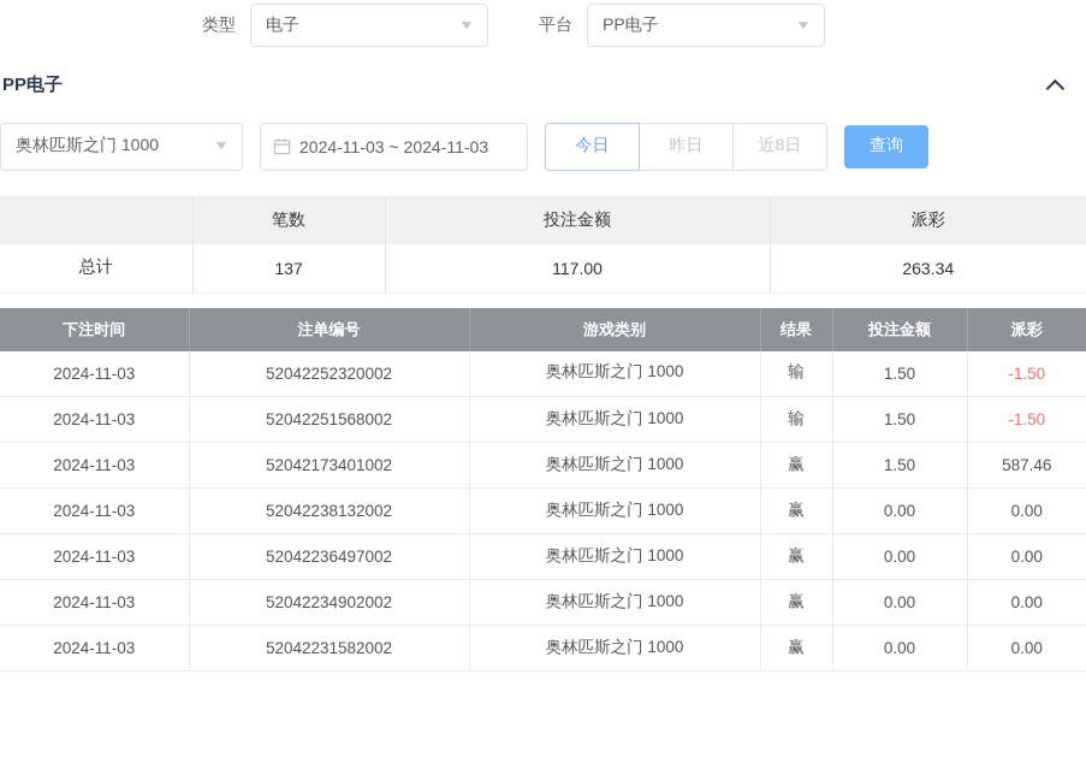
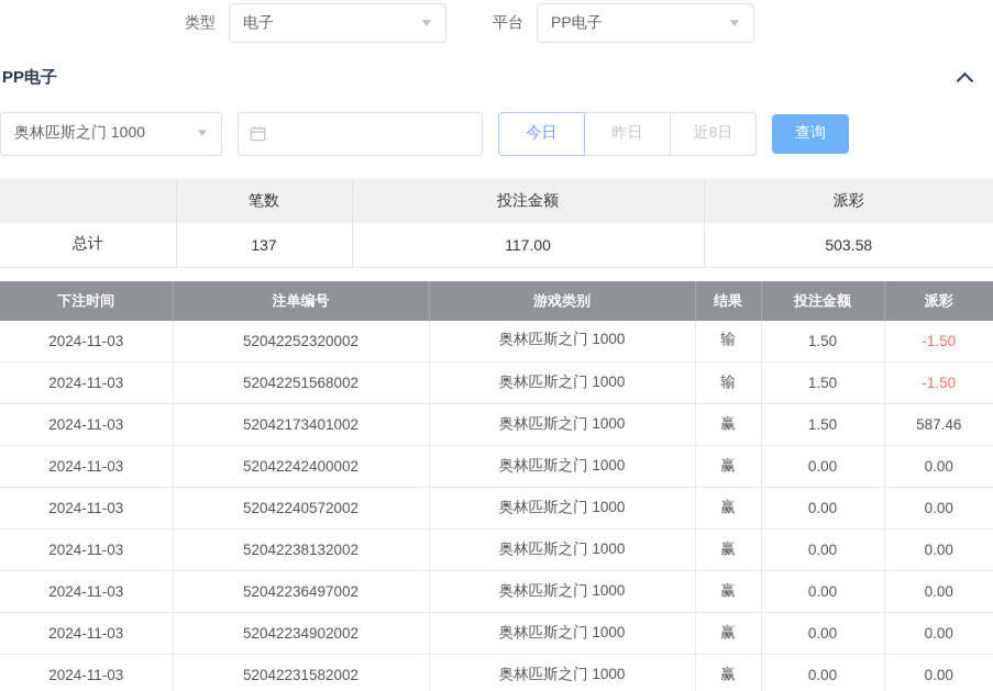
  类型
  电子
  ▼
  平台
  PP电子
  ▼
  PP电子
  奥林匹斯之门 1000
  ▼
- 2024-11-03 ~ 2024-11-03
  今日
  昨日
  近8日
  查询
  	笔数	投注金额	派彩
- 总计	137	117.00	263.34
+ 总计	137	117.00	503.58
  下注时间	注单编号	游戏类别	结果	投注金额	派彩
  2024-11-03	52042252320002	奥林匹斯之门 1000	输	1.50	-1.50
  2024-11-03	52042251568002	奥林匹斯之门 1000	输	1.50	-1.50
  2024-11-03	52042173401002	奥林匹斯之门 1000	赢	1.50	587.46
+ 2024-11-03	52042242400002	奥林匹斯之门 1000	赢	0.00	0.00
+ 2024-11-03	52042240572002	奥林匹斯之门 1000	赢	0.00	0.00
  2024-11-03	52042238132002	奥林匹斯之门 1000	赢	0.00	0.00
  2024-11-03	52042236497002	奥林匹斯之门 1000	赢	0.00	0.00
  2024-11-03	52042234902002	奥林匹斯之门 1000	赢	0.00	0.00
  2024-11-03	52042231582002	奥林匹斯之门 1000	赢	0.00	0.00
